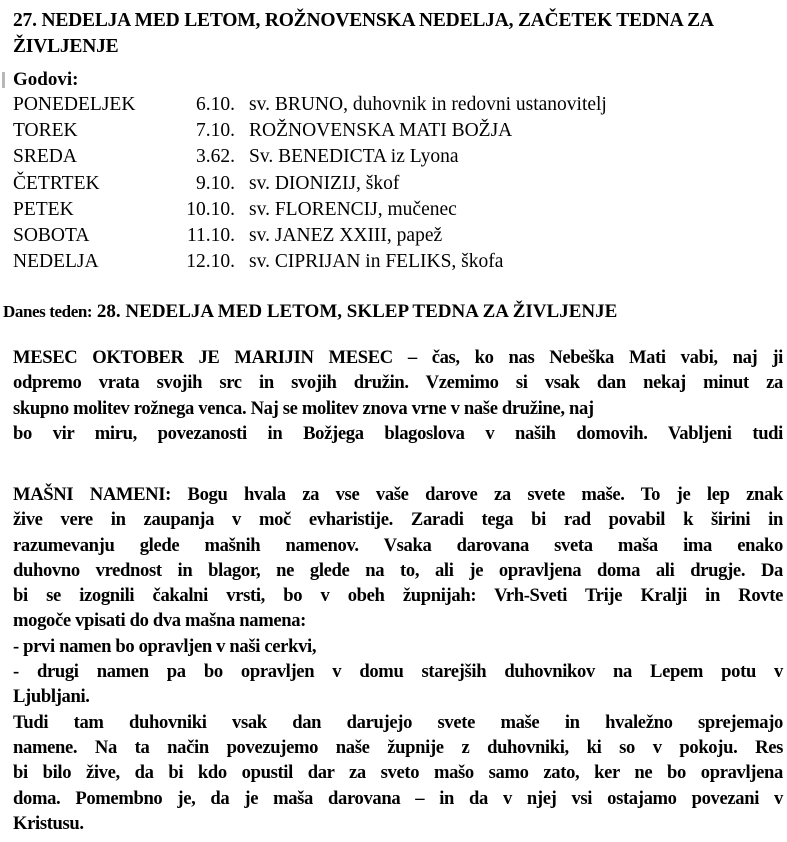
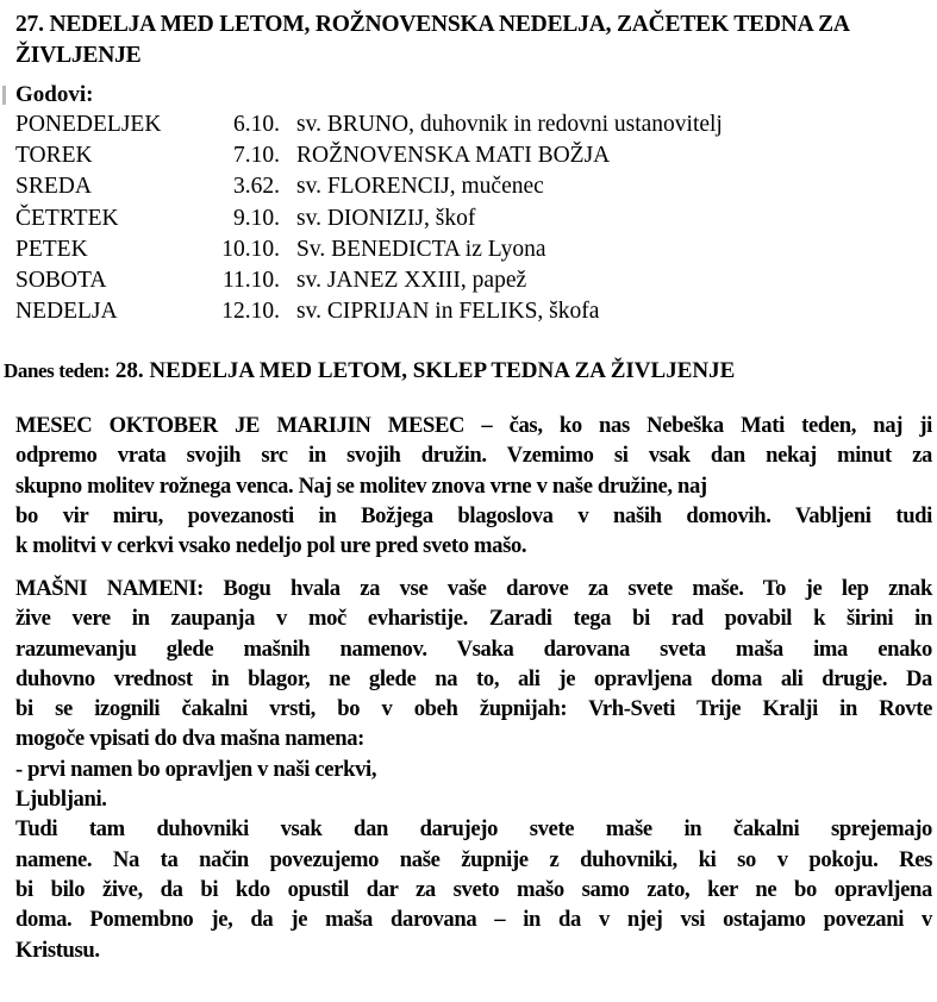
  27. NEDELJA MED LETOM, ROŽNOVENSKA NEDELJA, ZAČETEK TEDNA ZA ŽIVLJENJE
  Godovi:
  PONEDELJEK
  6.10.
  sv. BRUNO, duhovnik in redovni ustanovitelj
  TOREK
  7.10.
  ROŽNOVENSKA MATI BOŽJA
  SREDA
  3.62.
- Sv. BENEDICTA iz Lyona
+ sv. FLORENCIJ, mučenec
  ČETRTEK
  9.10.
  sv. DIONIZIJ, škof
  PETEK
  10.10.
- sv. FLORENCIJ, mučenec
+ Sv. BENEDICTA iz Lyona
  SOBOTA
  11.10.
  sv. JANEZ XXIII, papež
  NEDELJA
  12.10.
  sv. CIPRIJAN in FELIKS, škofa
  Danes teden: 28. NEDELJA MED LETOM, SKLEP TEDNA ZA ŽIVLJENJE
- MESEC OKTOBER JE MARIJIN MESEC – čas, ko nas Nebeška Mati vabi, naj ji
+ MESEC OKTOBER JE MARIJIN MESEC – čas, ko nas Nebeška Mati teden, naj ji
  odpremo vrata svojih src in svojih družin. Vzemimo si vsak dan nekaj minut za
  skupno molitev rožnega venca. Naj se molitev znova vrne v naše družine, naj
  bo vir miru, povezanosti in Božjega blagoslova v naših domovih. Vabljeni tudi
+ k molitvi v cerkvi vsako nedeljo pol ure pred sveto mašo.
  MAŠNI NAMENI: Bogu hvala za vse vaše darove za svete maše. To je lep znak
  žive vere in zaupanja v moč evharistije. Zaradi tega bi rad povabil k širini in
  razumevanju glede mašnih namenov. Vsaka darovana sveta maša ima enako
  duhovno vrednost in blagor, ne glede na to, ali je opravljena doma ali drugje. Da
  bi se izognili čakalni vrsti, bo v obeh župnijah: Vrh-Sveti Trije Kralji in Rovte
  mogoče vpisati do dva mašna namena:
  - prvi namen bo opravljen v naši cerkvi,
- - drugi namen pa bo opravljen v domu starejših duhovnikov na Lepem potu v
  Ljubljani.
- Tudi tam duhovniki vsak dan darujejo svete maše in hvaležno sprejemajo
+ Tudi tam duhovniki vsak dan darujejo svete maše in čakalni sprejemajo
  namene. Na ta način povezujemo naše župnije z duhovniki, ki so v pokoju. Res
  bi bilo žive, da bi kdo opustil dar za sveto mašo samo zato, ker ne bo opravljena
  doma. Pomembno je, da je maša darovana – in da v njej vsi ostajamo povezani v
  Kristusu.
